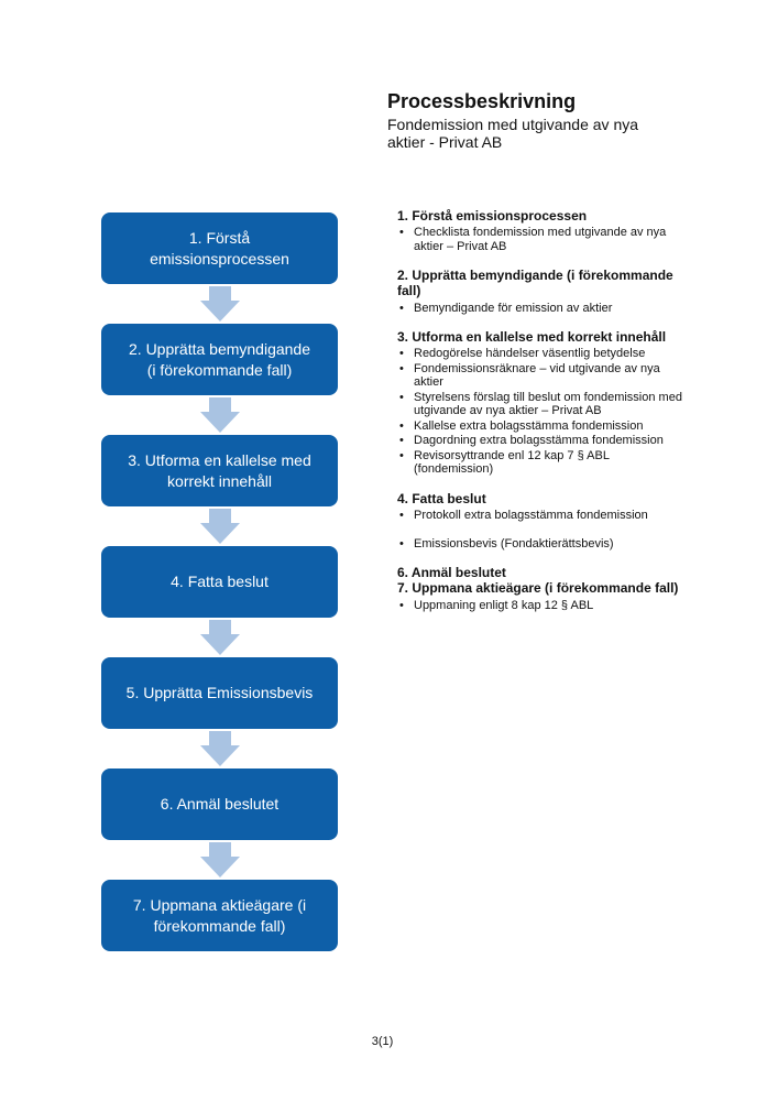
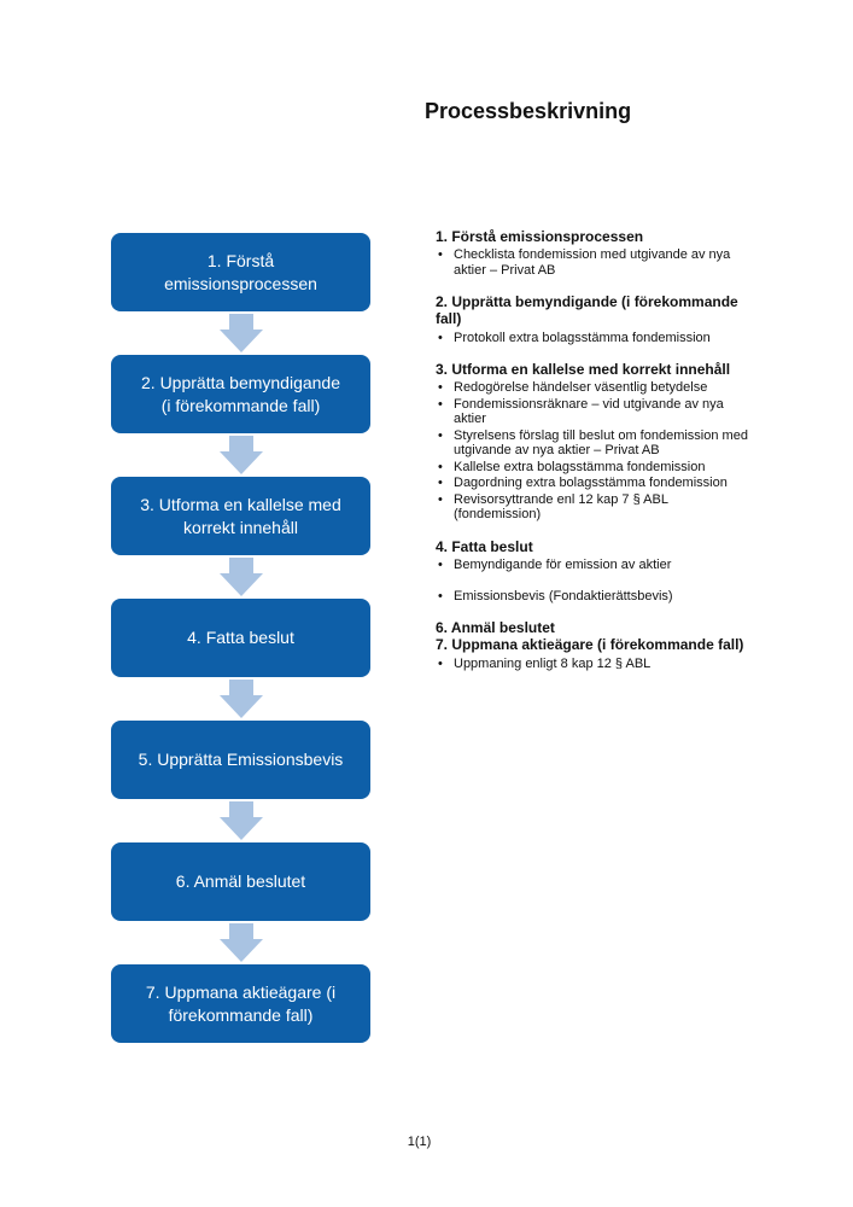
  Processbeskrivning
- Fondemission med utgivande av nya
- aktier - Privat AB
  1. Förstå
  emissionsprocessen
  2. Upprätta bemyndigande
  (i förekommande fall)
  3. Utforma en kallelse med
  korrekt innehåll
  4. Fatta beslut
  5. Upprätta Emissionsbevis
  6. Anmäl beslutet
  7. Uppmana aktieägare (i
  förekommande fall)
  1. Förstå emissionsprocessen
  Checklista fondemission med utgivande av nya
  aktier – Privat AB
  2. Upprätta bemyndigande (i förekommande
  fall)
- Bemyndigande för emission av aktier
+ Protokoll extra bolagsstämma fondemission
  3. Utforma en kallelse med korrekt innehåll
  Redogörelse händelser väsentlig betydelse
  Fondemissionsräknare – vid utgivande av nya
  aktier
  Styrelsens förslag till beslut om fondemission med
  utgivande av nya aktier – Privat AB
  Kallelse extra bolagsstämma fondemission
  Dagordning extra bolagsstämma fondemission
  Revisorsyttrande enl 12 kap 7 § ABL
  (fondemission)
  4. Fatta beslut
- Protokoll extra bolagsstämma fondemission
+ Bemyndigande för emission av aktier
  Emissionsbevis (Fondaktierättsbevis)
  6. Anmäl beslutet
  7. Uppmana aktieägare (i förekommande fall)
  Uppmaning enligt 8 kap 12 § ABL
- 3(1)
+ 1(1)
